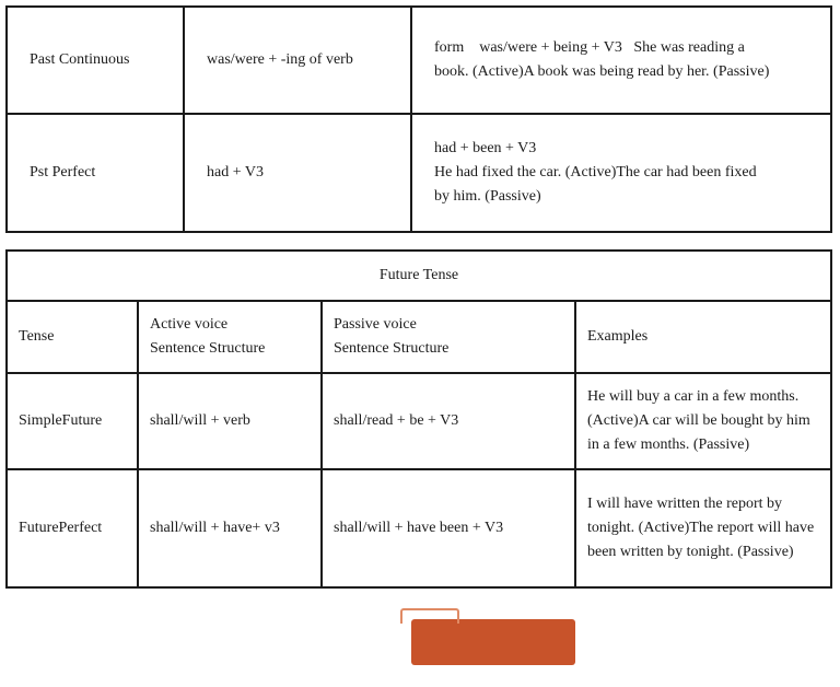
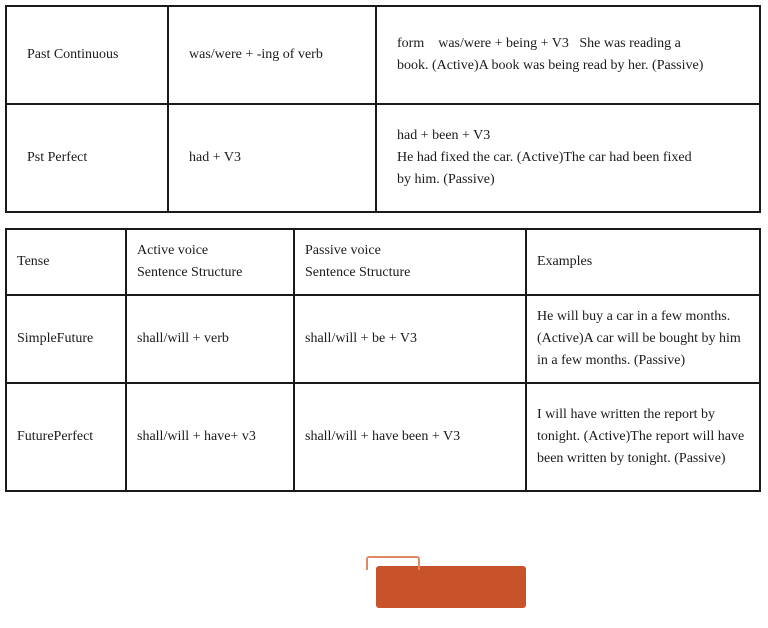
  Past Continuous	was/were + -ing of verb	form was/were + being + V3 She was reading a book. (Active)A book was being read by her. (Passive)
  Pst Perfect	had + V3	had + been + V3 He had fixed the car. (Active)The car had been fixed by him. (Passive)
- Future Tense
  Tense	Active voice Sentence Structure	Passive voice Sentence Structure	Examples
- SimpleFuture	shall/will + verb	shall/read + be + V3	He will buy a car in a few months. (Active)A car will be bought by him in a few months. (Passive)
+ SimpleFuture	shall/will + verb	shall/will + be + V3	He will buy a car in a few months. (Active)A car will be bought by him in a few months. (Passive)
  FuturePerfect	shall/will + have+ v3	shall/will + have been + V3	I will have written the report by tonight. (Active)The report will have been written by tonight. (Passive)
